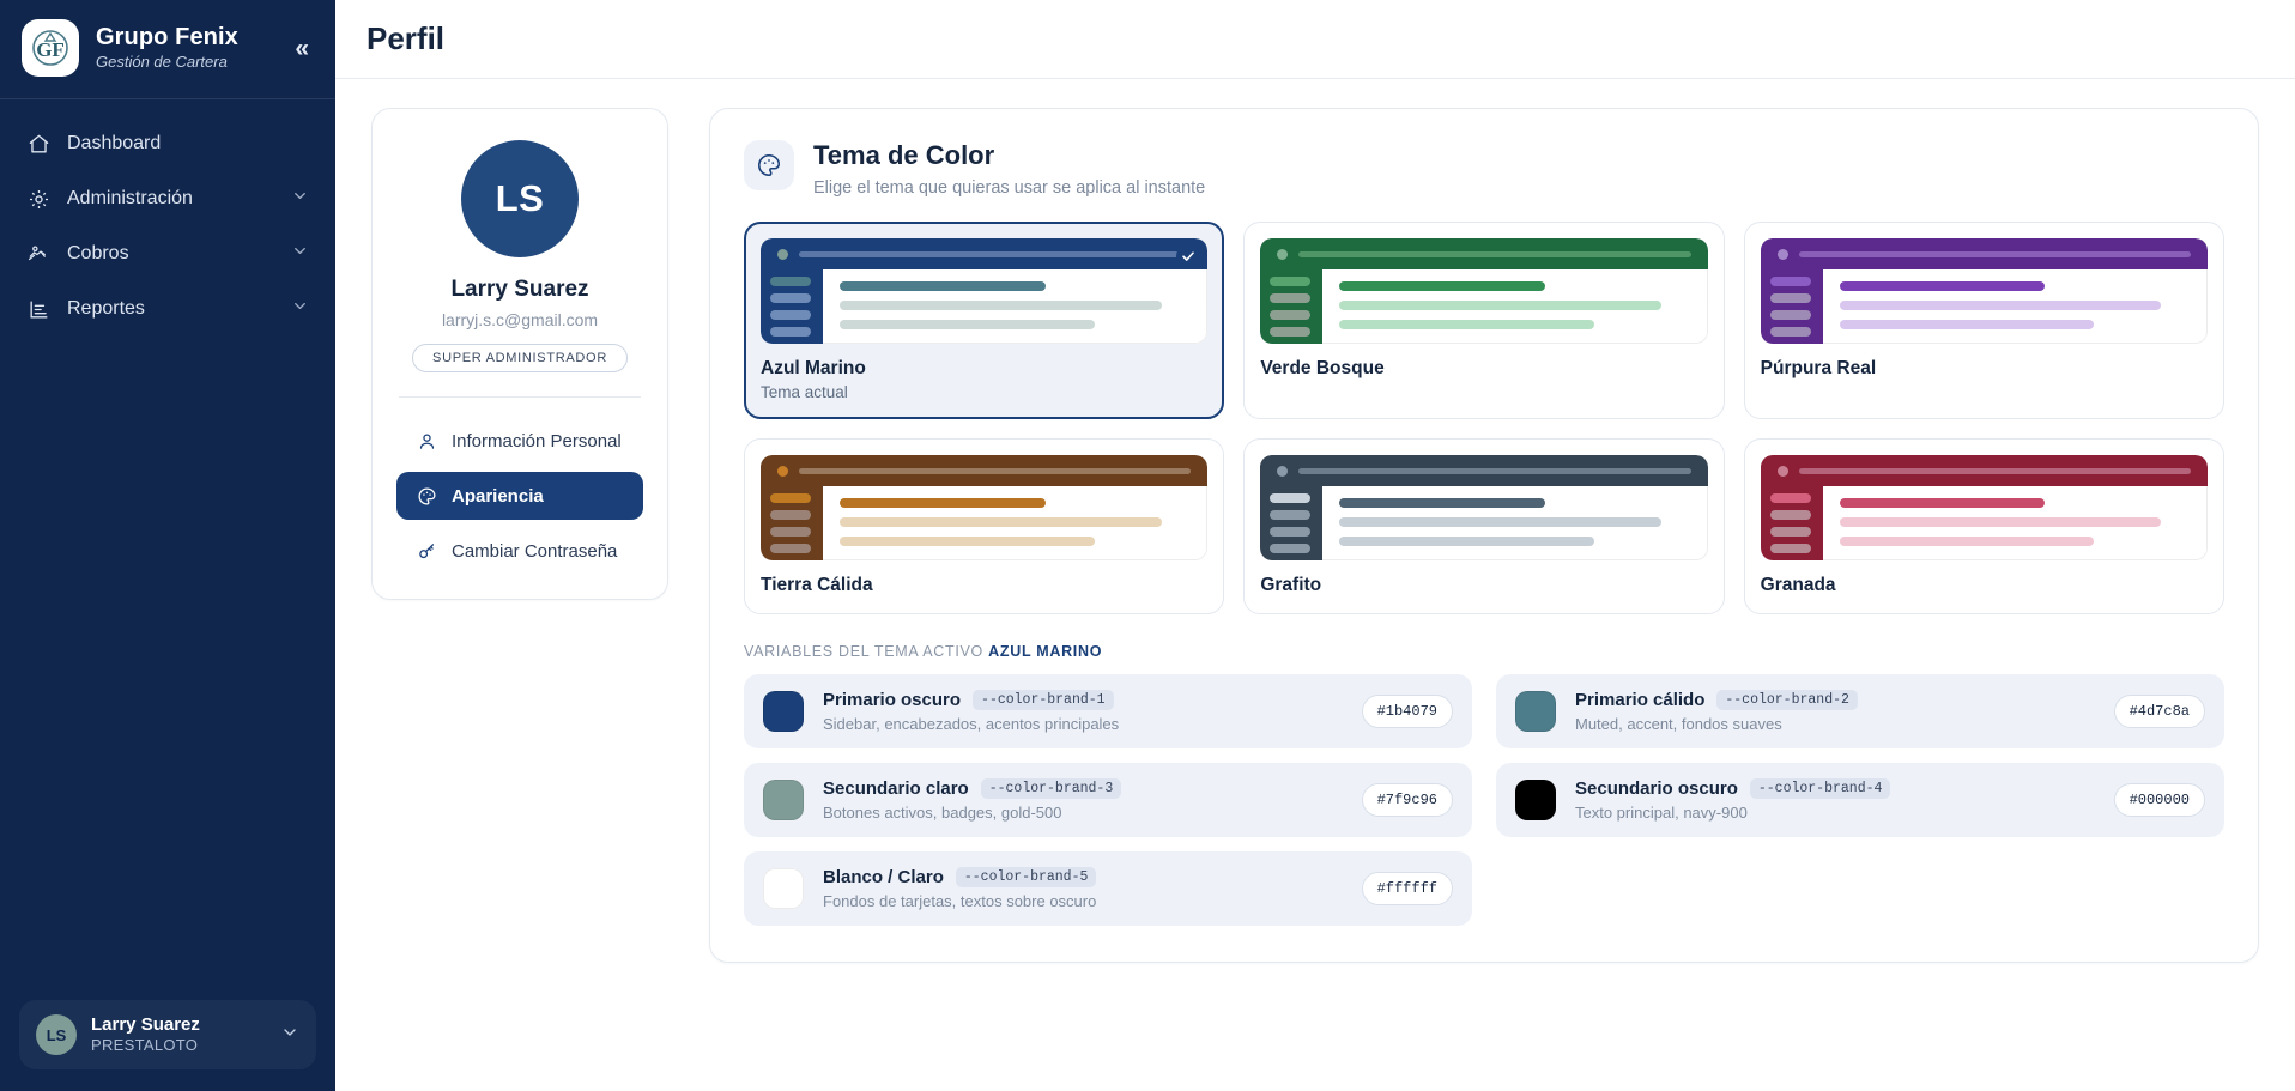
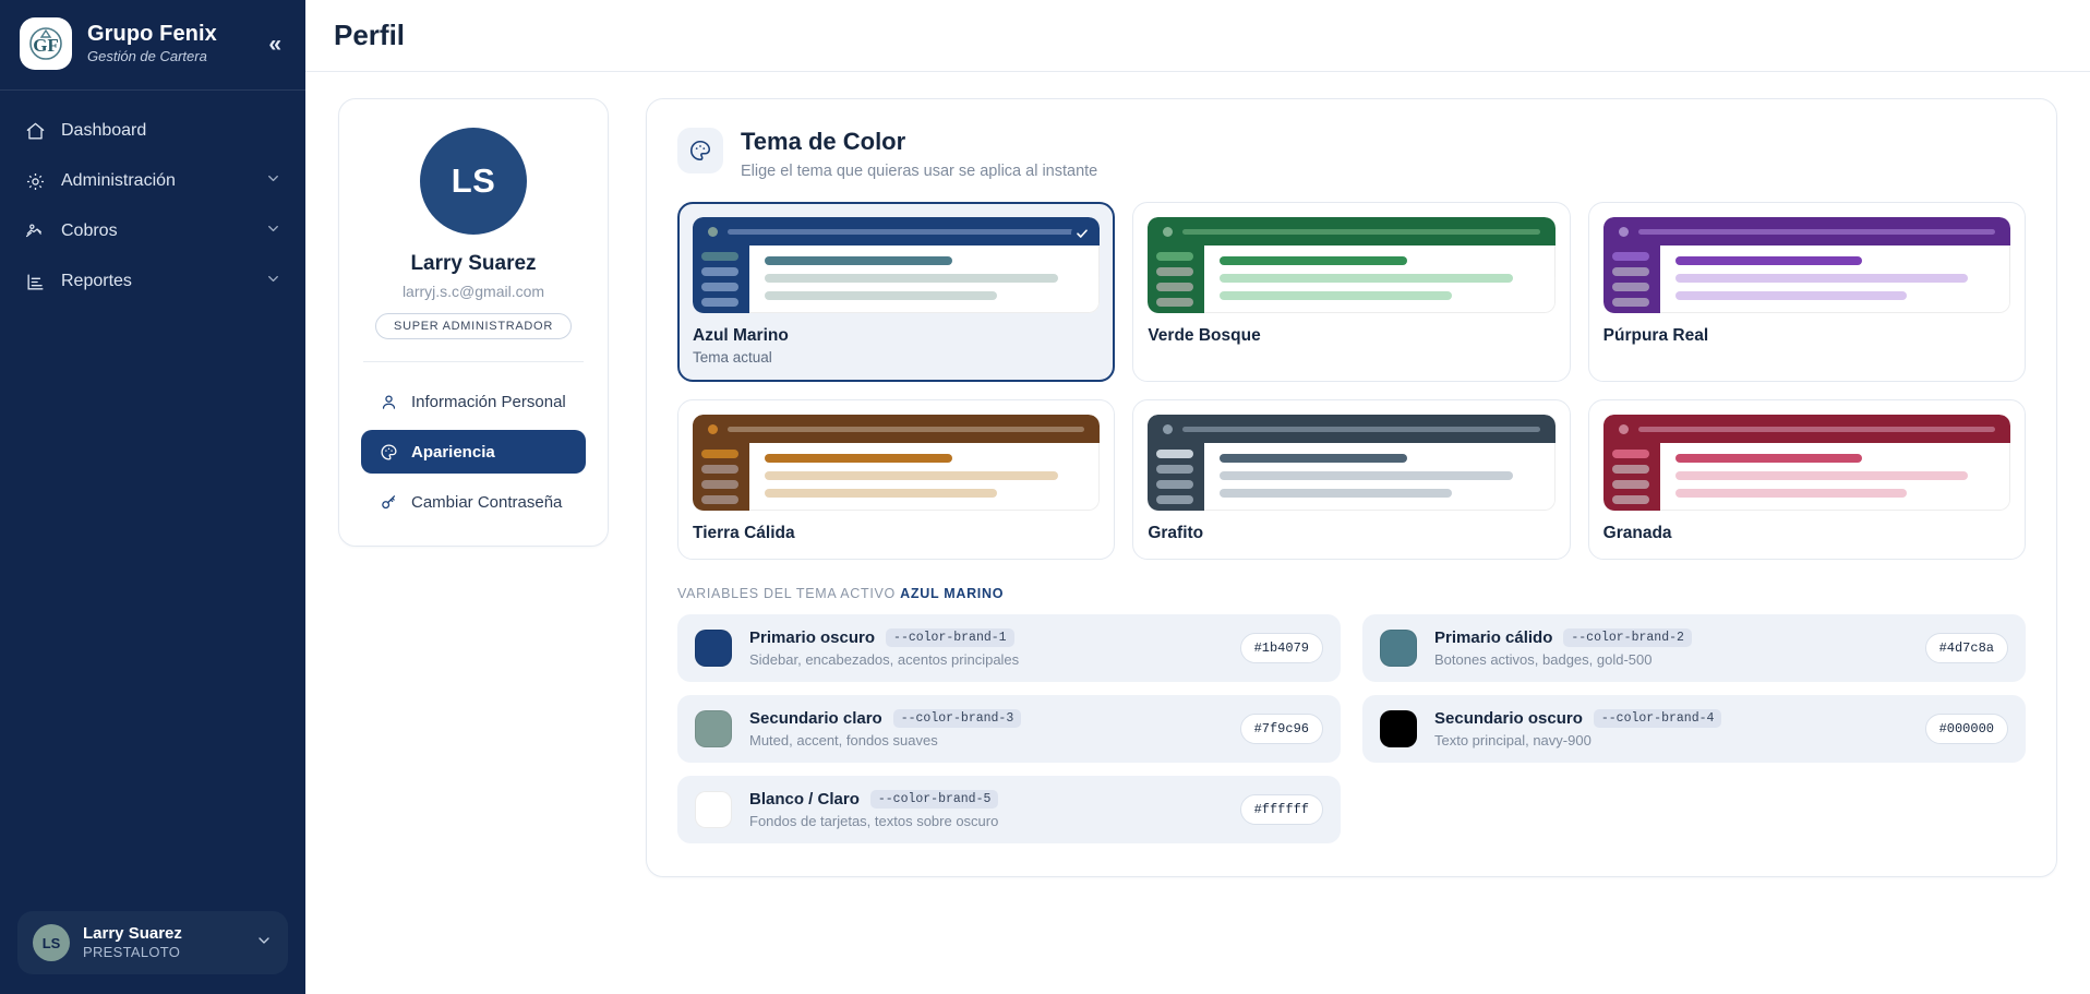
  GF
  Grupo Fenix
  Gestión de Cartera
  «
  Dashboard
  Administración
  Cobros
  Reportes
  LS
  Larry Suarez
  PRESTALOTO
  Perfil
  LS
  Larry Suarez
  larryj.s.c@gmail.com
  SUPER ADMINISTRADOR
  Información Personal
  Apariencia
  Cambiar Contraseña
  Tema de Color
  Elige el tema que quieras usar se aplica al instante
  Azul Marino
  Tema actual
  Verde Bosque
  Púrpura Real
  Tierra Cálida
  Grafito
  Granada
  VARIABLES DEL TEMA ACTIVO AZUL MARINO
  Primario oscuro
  --color-brand-1
  Sidebar, encabezados, acentos principales
  #1b4079
  Primario cálido
  --color-brand-2
- Muted, accent, fondos suaves
+ Botones activos, badges, gold-500
  #4d7c8a
  Secundario claro
  --color-brand-3
- Botones activos, badges, gold-500
+ Muted, accent, fondos suaves
  #7f9c96
  Secundario oscuro
  --color-brand-4
  Texto principal, navy-900
  #000000
  Blanco / Claro
  --color-brand-5
  Fondos de tarjetas, textos sobre oscuro
  #ffffff
